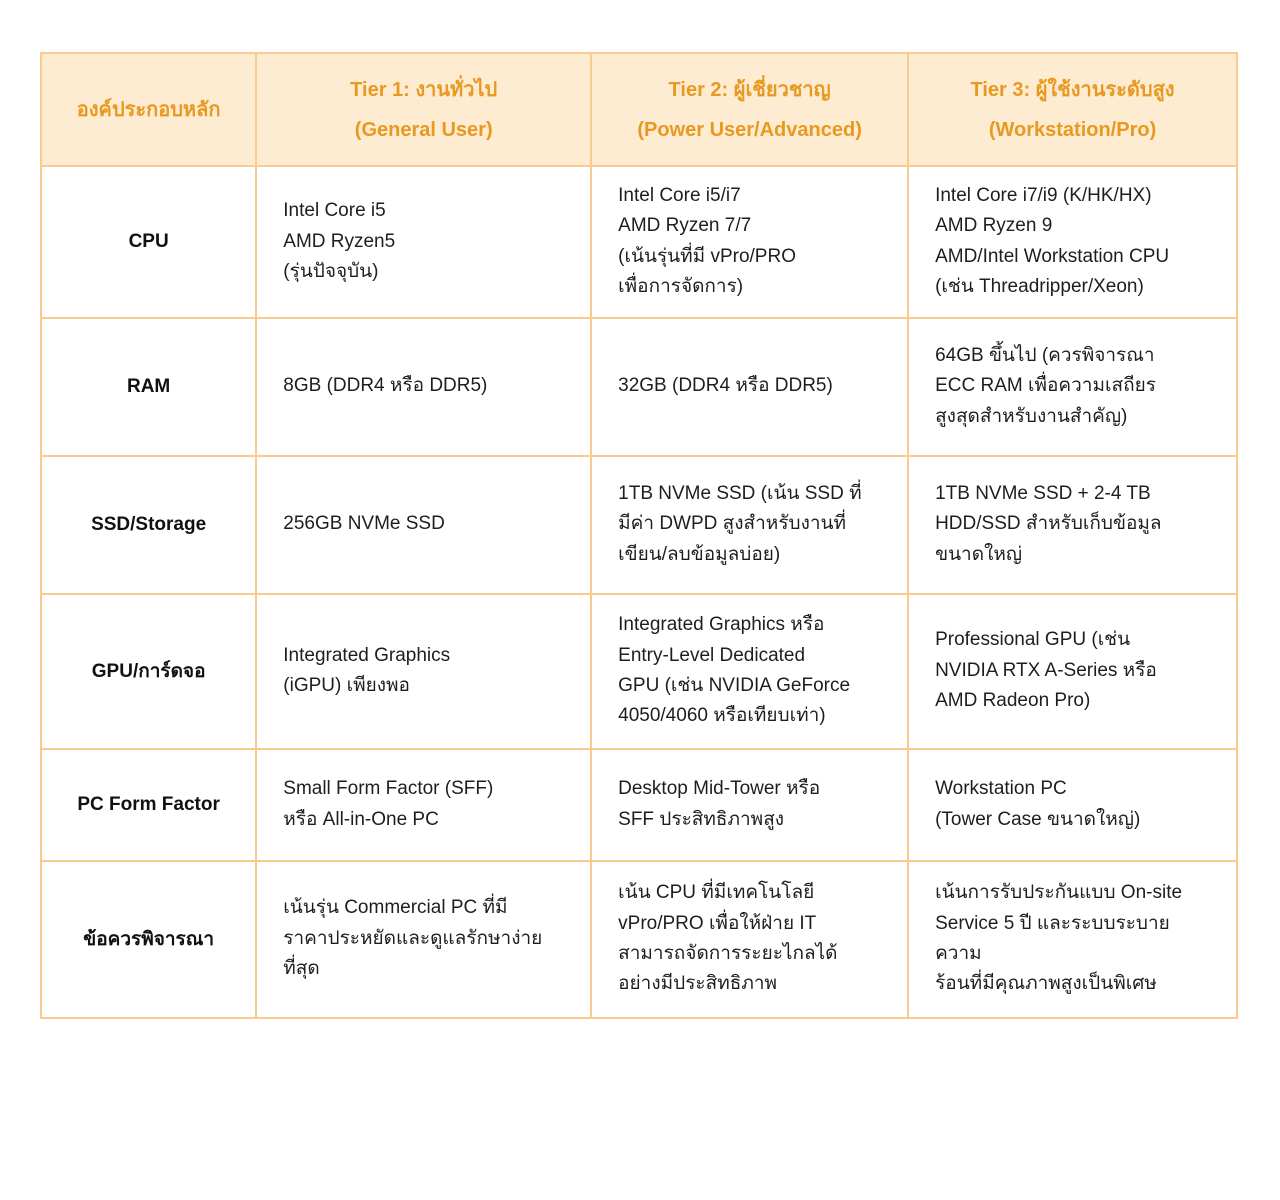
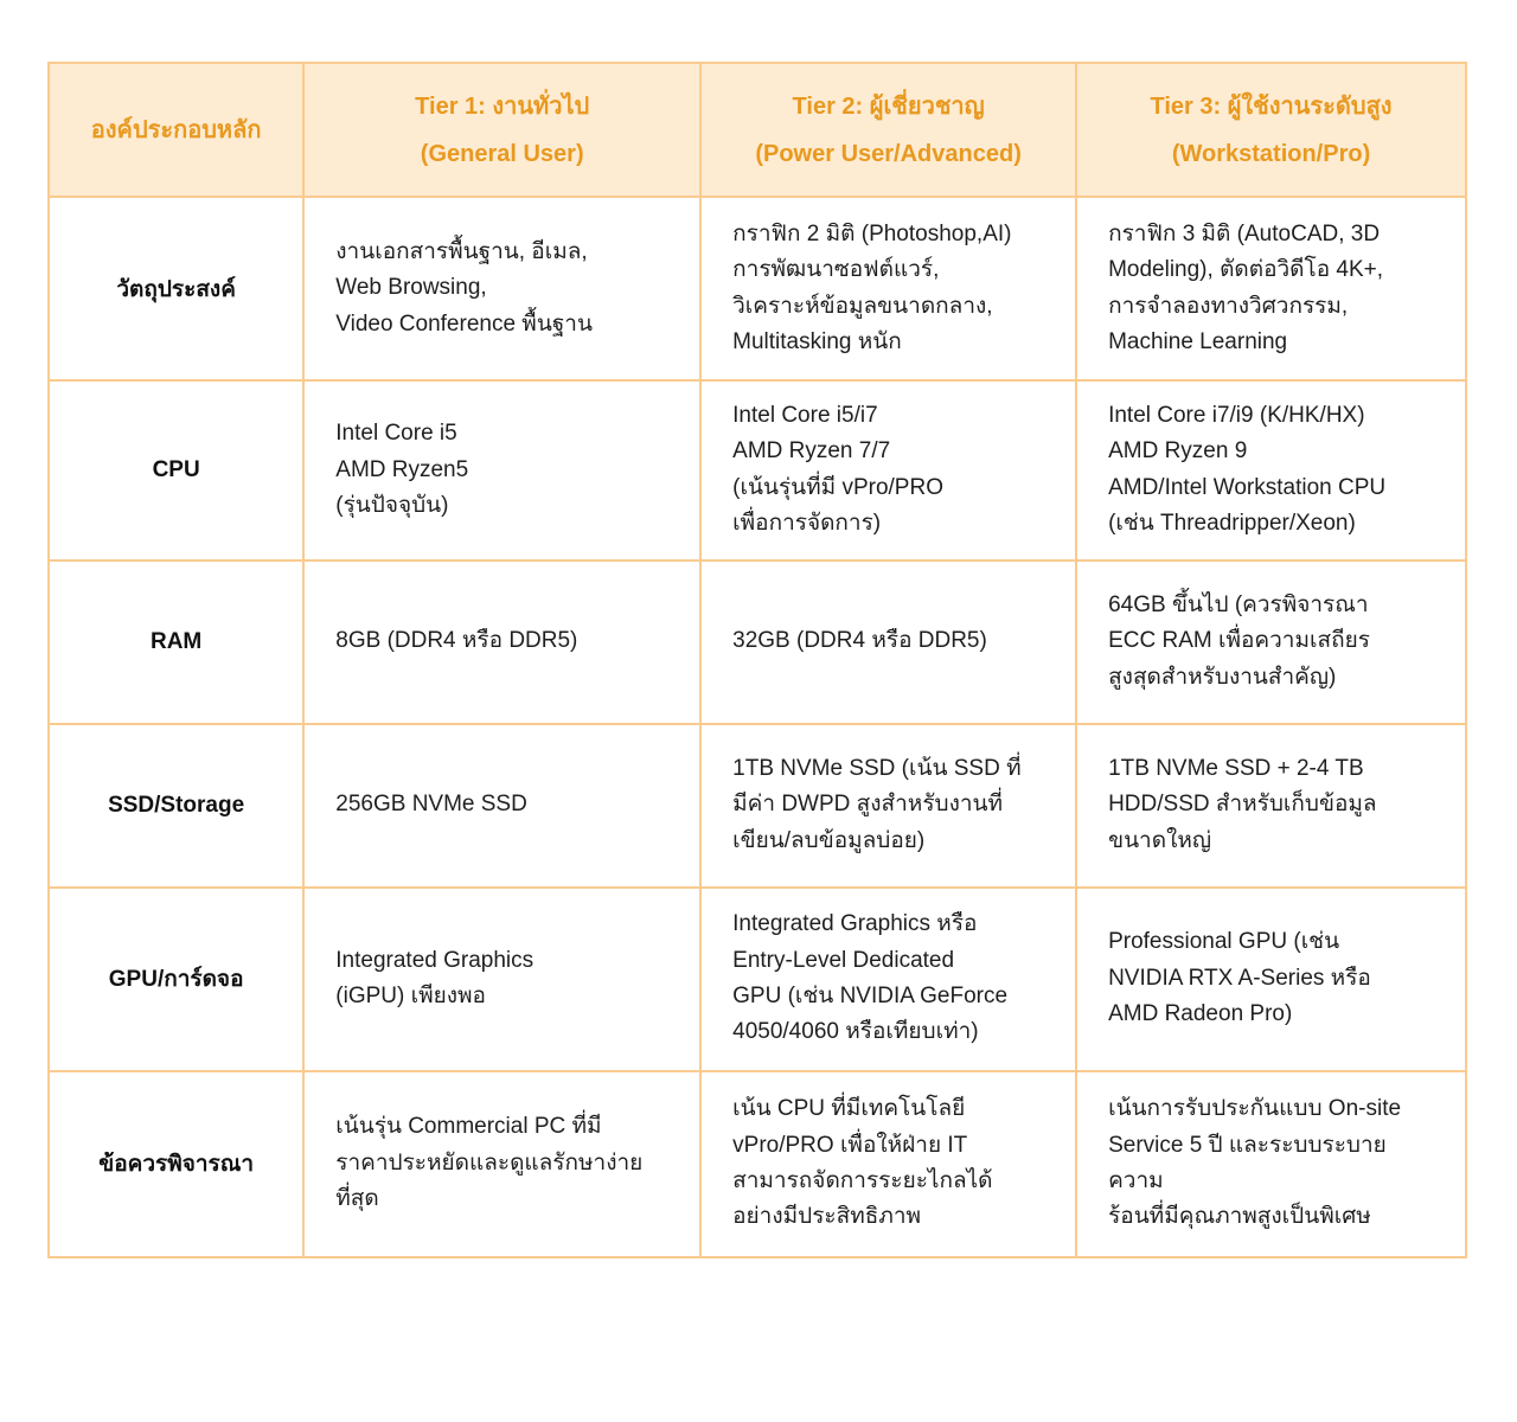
  องค์ประกอบหลัก	Tier 1: งานทั่วไป (General User)	Tier 2: ผู้เชี่ยวชาญ (Power User/Advanced)	Tier 3: ผู้ใช้งานระดับสูง (Workstation/Pro)
+ วัตถุประสงค์	งานเอกสารพื้นฐาน, อีเมล, Web Browsing, Video Conference พื้นฐาน	กราฟิก 2 มิติ (Photoshop,AI) การพัฒนาซอฟต์แวร์, วิเคราะห์ข้อมูลขนาดกลาง, Multitasking หนัก	กราฟิก 3 มิติ (AutoCAD, 3D Modeling), ตัดต่อวิดีโอ 4K+, การจำลองทางวิศวกรรม, Machine Learning
  CPU	Intel Core i5 AMD Ryzen5 (รุ่นปัจจุบัน)	Intel Core i5/i7 AMD Ryzen 7/7 (เน้นรุ่นที่มี vPro/PRO เพื่อการจัดการ)	Intel Core i7/i9 (K/HK/HX) AMD Ryzen 9 AMD/Intel Workstation CPU (เช่น Threadripper/Xeon)
  RAM	8GB (DDR4 หรือ DDR5)	32GB (DDR4 หรือ DDR5)	64GB ขึ้นไป (ควรพิจารณา ECC RAM เพื่อความเสถียร สูงสุดสำหรับงานสำคัญ)
  SSD/Storage	256GB NVMe SSD	1TB NVMe SSD (เน้น SSD ที่ มีค่า DWPD สูงสำหรับงานที่ เขียน/ลบข้อมูลบ่อย)	1TB NVMe SSD + 2-4 TB HDD/SSD สำหรับเก็บข้อมูล ขนาดใหญ่
  GPU/การ์ดจอ	Integrated Graphics (iGPU) เพียงพอ	Integrated Graphics หรือ Entry-Level Dedicated GPU (เช่น NVIDIA GeForce 4050/4060 หรือเทียบเท่า)	Professional GPU (เช่น NVIDIA RTX A-Series หรือ AMD Radeon Pro)
- PC Form Factor	Small Form Factor (SFF) หรือ All-in-One PC	Desktop Mid-Tower หรือ SFF ประสิทธิภาพสูง	Workstation PC (Tower Case ขนาดใหญ่)
  ข้อควรพิจารณา	เน้นรุ่น Commercial PC ที่มี ราคาประหยัดและดูแลรักษาง่าย ที่สุด	เน้น CPU ที่มีเทคโนโลยี vPro/PRO เพื่อให้ฝ่าย IT สามารถจัดการระยะไกลได้ อย่างมีประสิทธิภาพ	เน้นการรับประกันแบบ On-site Service 5 ปี และระบบระบายความ ร้อนที่มีคุณภาพสูงเป็นพิเศษ
